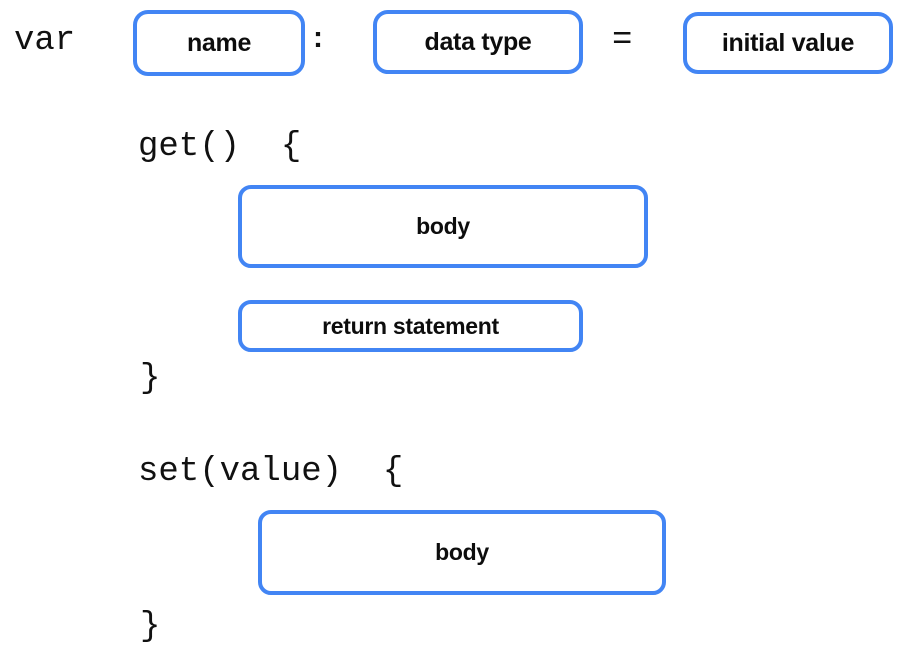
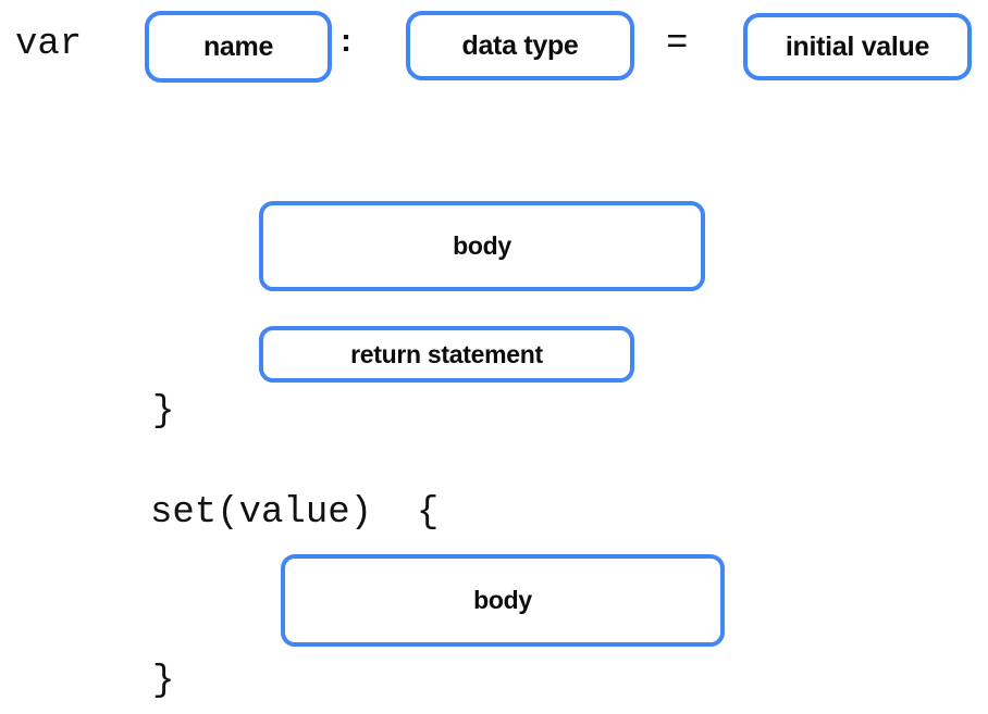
  var
  name
  :
  data type
  =
  initial value
- get() {
  body
  return statement
  }
  set(value) {
  body
  }
